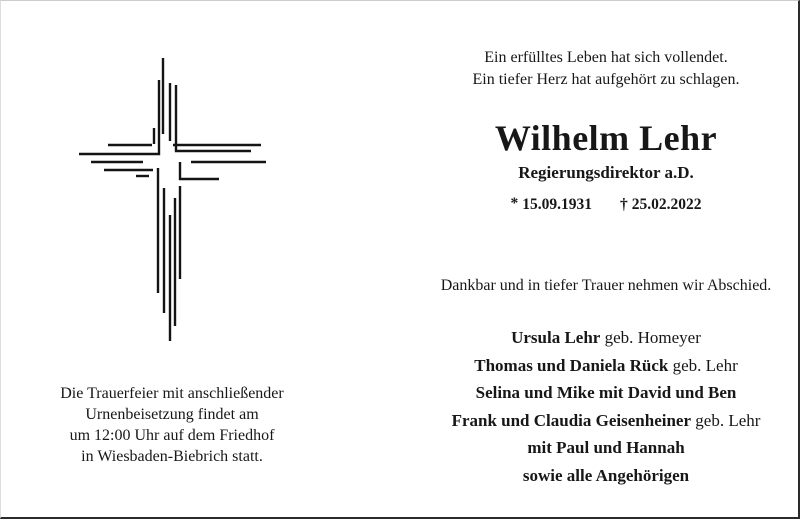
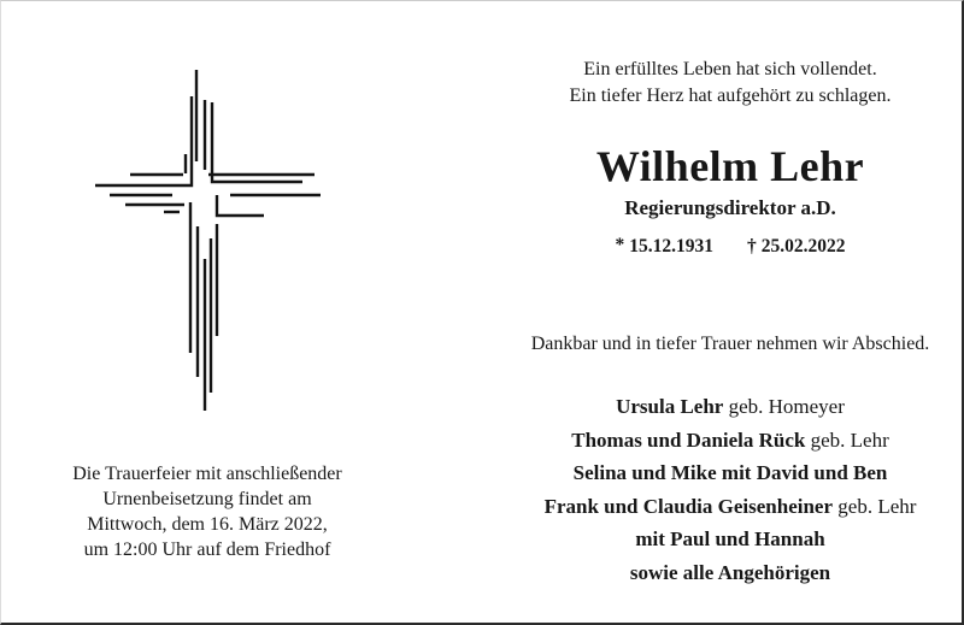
  Ein erfülltes Leben hat sich vollendet.
  Ein tiefer Herz hat aufgehört zu schlagen.
  Wilhelm Lehr
  Regierungsdirektor a.D.
- * 15.09.1931 † 25.02.2022
+ * 15.12.1931 † 25.02.2022
  Dankbar und in tiefer Trauer nehmen wir Abschied.
  Ursula Lehr geb. Homeyer
  Thomas und Daniela Rück geb. Lehr
  Selina und Mike mit David und Ben
  Frank und Claudia Geisenheiner geb. Lehr
  mit Paul und Hannah
  sowie alle Angehörigen
  Die Trauerfeier mit anschließender
  Urnenbeisetzung findet am
+ Mittwoch, dem 16. März 2022,
  um 12:00 Uhr auf dem Friedhof
- in Wiesbaden-Biebrich statt.
